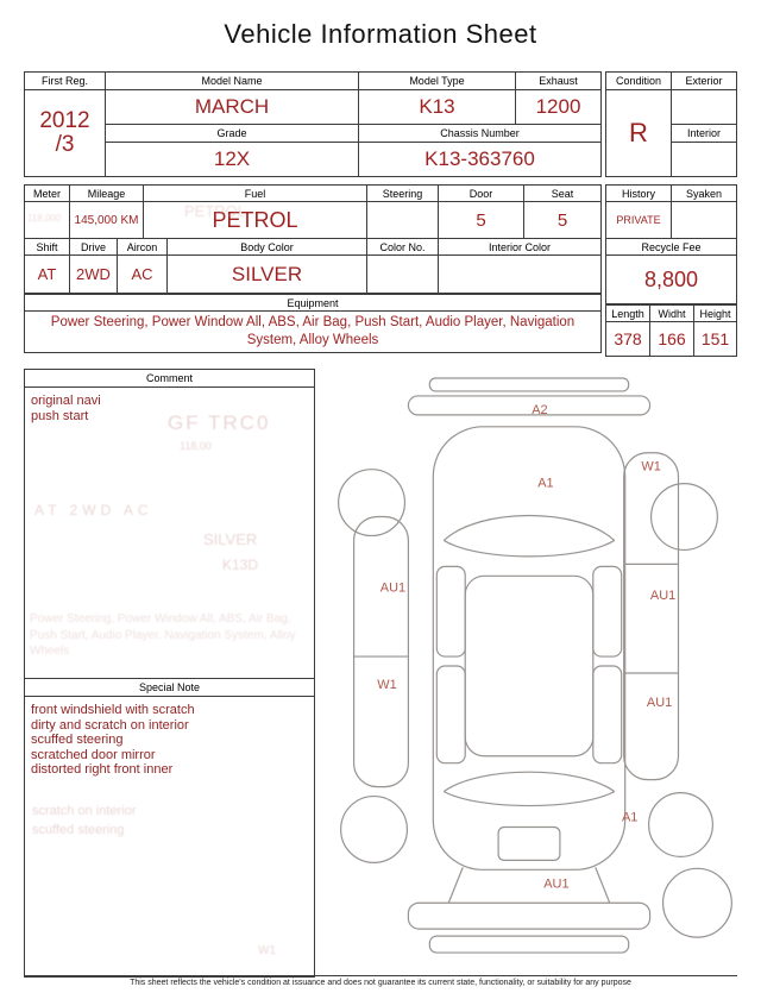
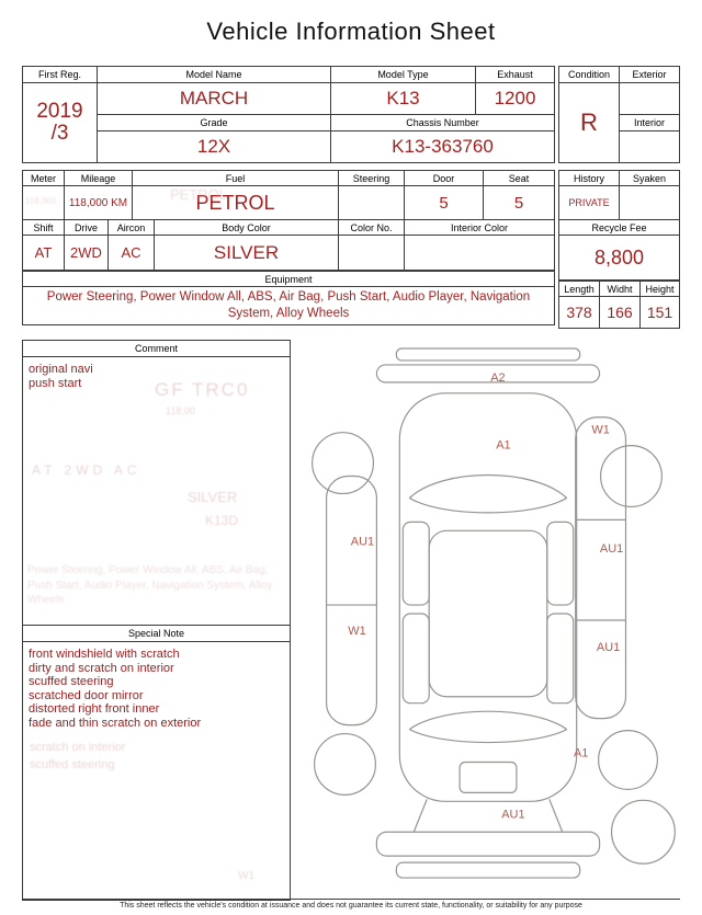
  Vehicle Information Sheet
  First Reg.	Model Name	Model Type	Exhaust
- 2012 /3	MARCH	K13	1200
+ 2019 /3	MARCH	K13	1200
  Grade	Chassis Number
  12X	K13-363760
  Condition	Exterior
  R
  Interior
  Meter	Mileage	Fuel	Steering	Door	Seat
- 	145,000 KM	PETROL PETROL		5	5
+ 	118,000 KM	PETROL PETROL		5	5
  Shift	Drive	Aircon	Body Color	Color No.	Interior Color
  AT	2WD	AC	SILVER
  Equipment
  Power Steering, Power Window All, ABS, Air Bag, Push Start, Audio Player, Navigation System, Alloy Wheels
  History	Syaken
  PRIVATE
  Recycle Fee
  8,800
  Length	Widht	Height
  378	166	151
  Comment
  original navi
  push start
  GF TRC0
  118,00
  AT 2WD AC
  SILVER
  K13D
  Special Note
  front windshield with scratch
  dirty and scratch on interior
  scuffed steering
  scratched door mirror
  distorted right front inner
+ fade and thin scratch on exterior
  scratch on interior
  scuffed steering
  W1
  A2
  A1
  W1
  AU1
  AU1
  W1
  AU1
  A1
  AU1
